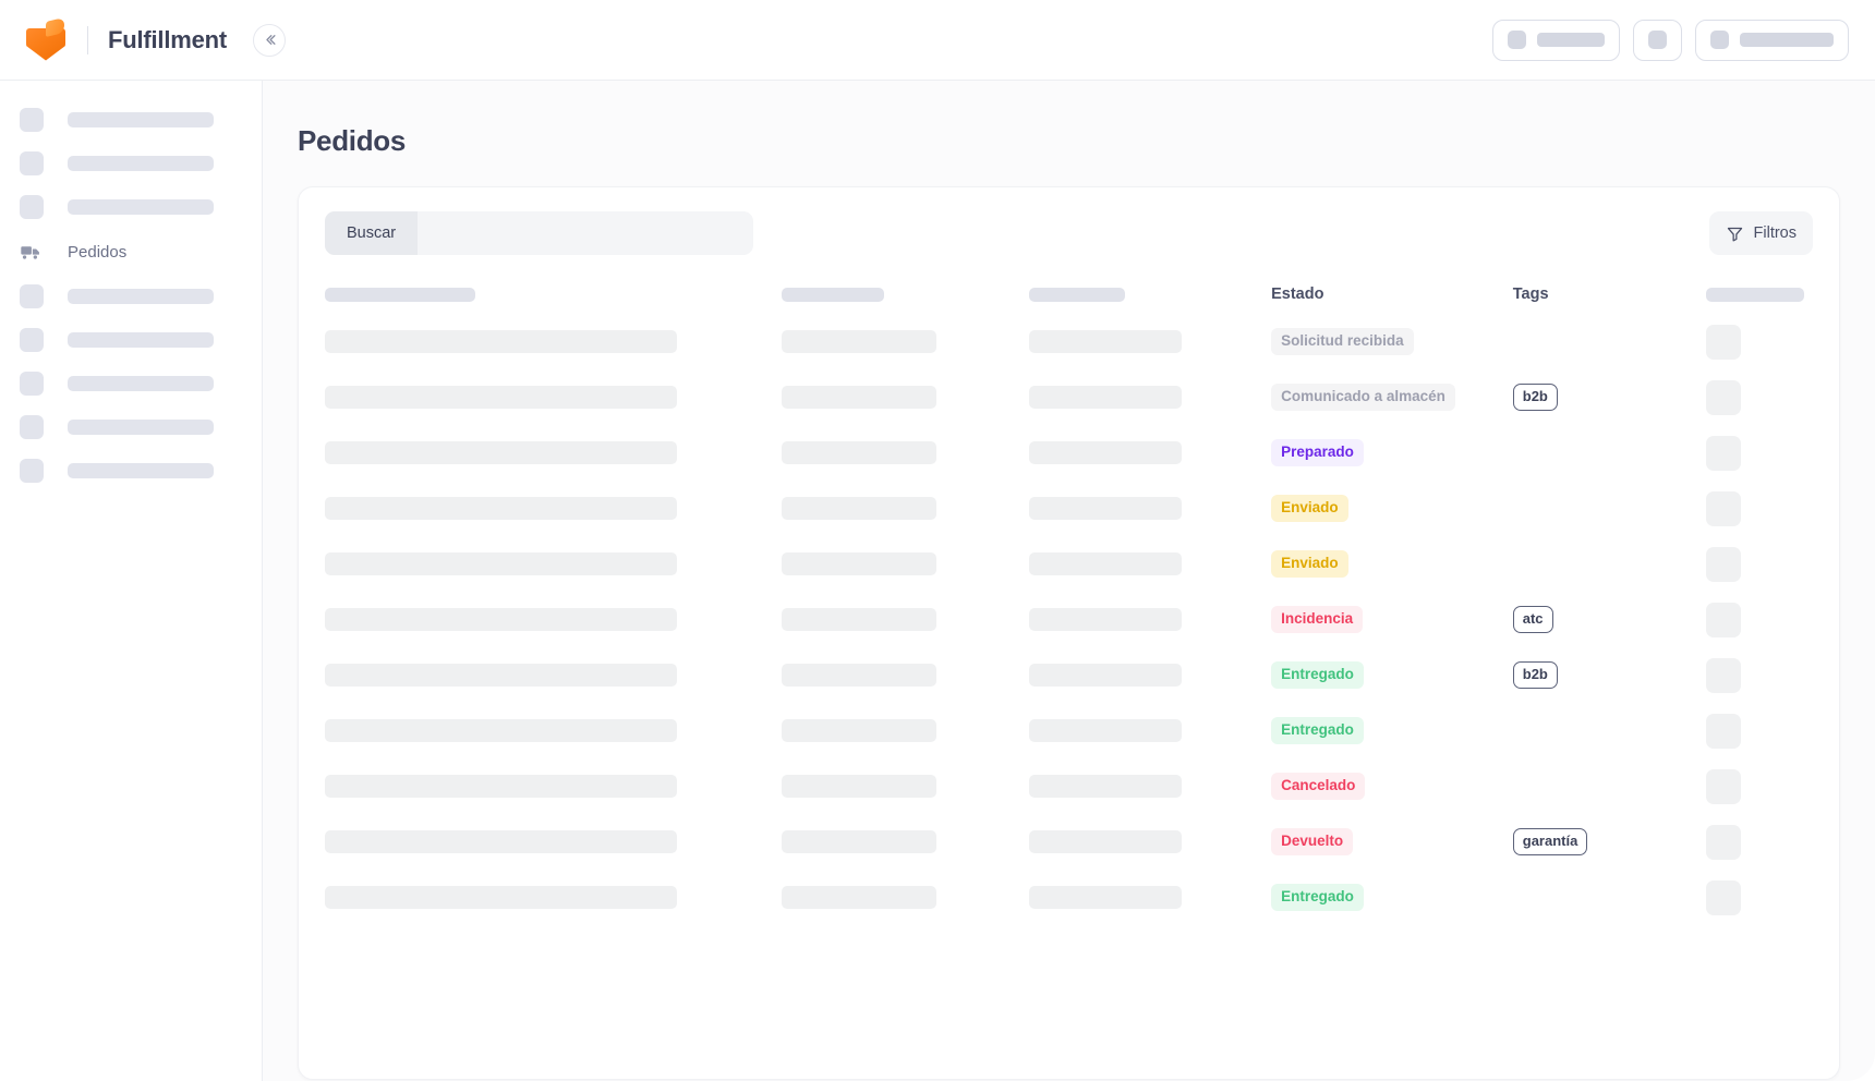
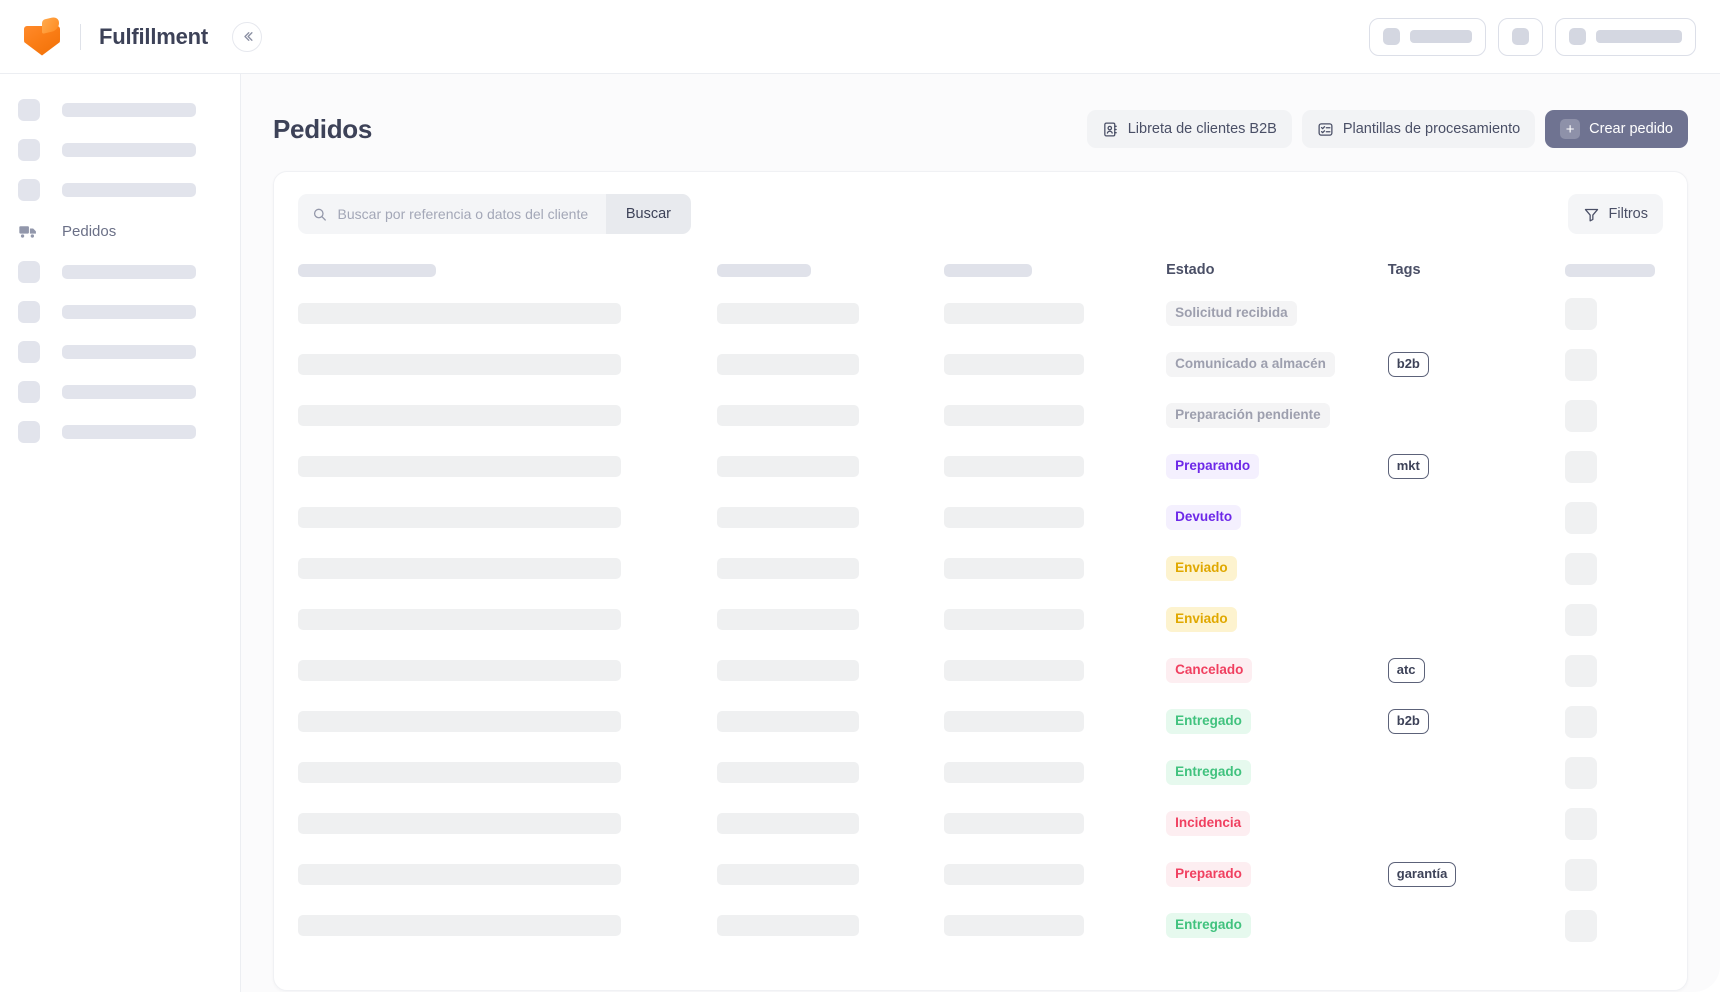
  Fulfillment
  Pedidos
  Pedidos
+ Libreta de clientes B2B
+ Plantillas de procesamiento
+ +
+ Crear pedido
+ Buscar por referencia o datos del cliente
  Buscar
  Filtros
  			Estado	Tags
  			Solicitud recibida
  			Comunicado a almacén	b2b
+ 			Preparación pendiente
+ 			Preparando	mkt
- 			Preparado
+ 			Devuelto
  			Enviado
  			Enviado
- 			Incidencia	atc
+ 			Cancelado	atc
  			Entregado	b2b
  			Entregado
- 			Cancelado
+ 			Incidencia
- 			Devuelto	garantía
+ 			Preparado	garantía
  			Entregado
